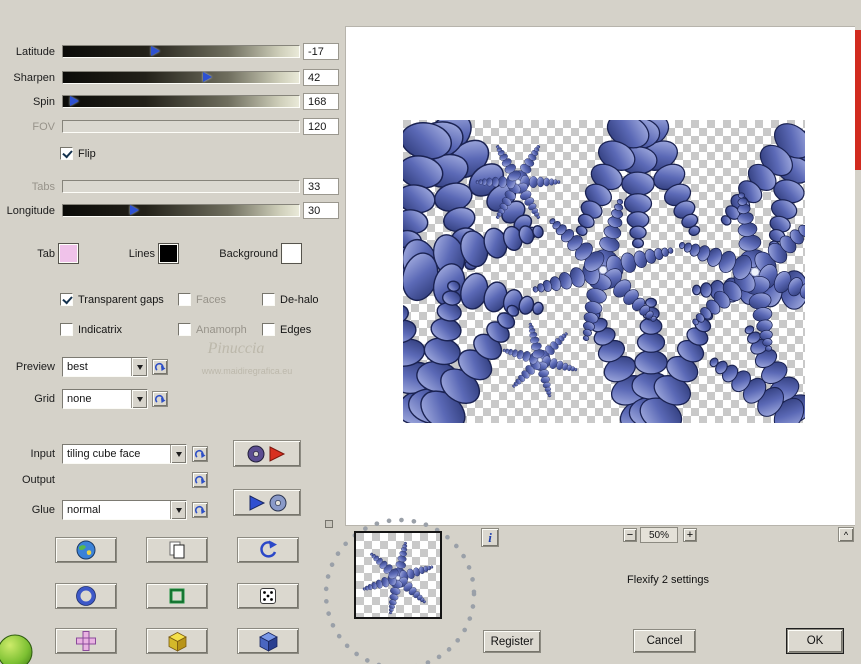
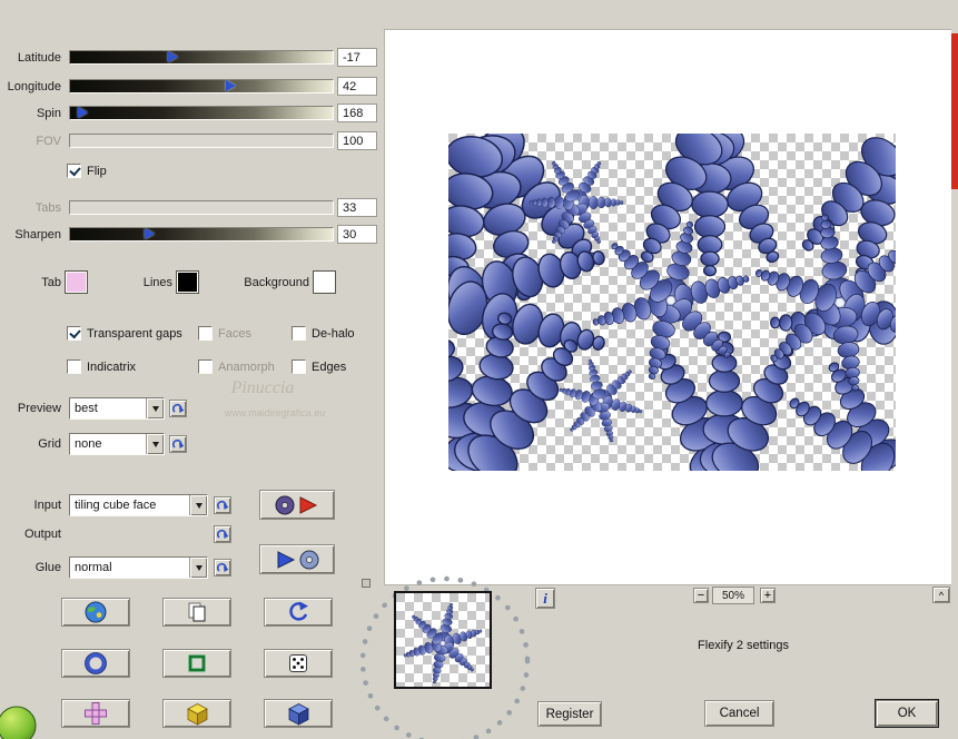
  Latitude
  -17
- Sharpen
+ Longitude
  42
  Spin
  168
  FOV
- 120
+ 100
  Flip
  Tabs
  33
- Longitude
+ Sharpen
  30
  Tab
  Lines
  Background
  Transparent gaps
  Faces
  De-halo
  Indicatrix
  Anamorph
  Edges
  Preview
  best
  Grid
  none
  Pinuccia
  www.maidiregrafica.eu
  Input
  tiling cube face
  Output
  Glue
  normal
  i
  −
  50%
  +
  ^
  Flexify 2 settings
  Register
  Cancel
  OK
